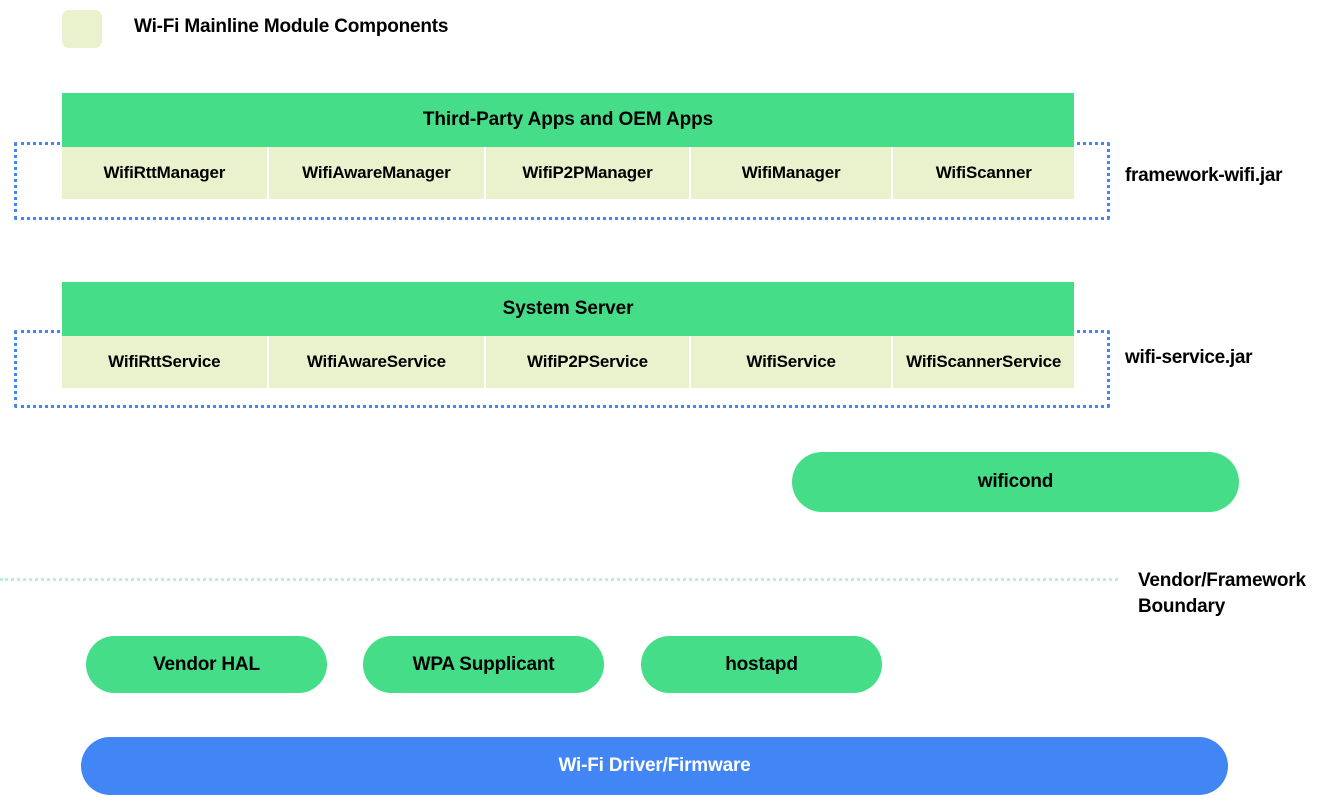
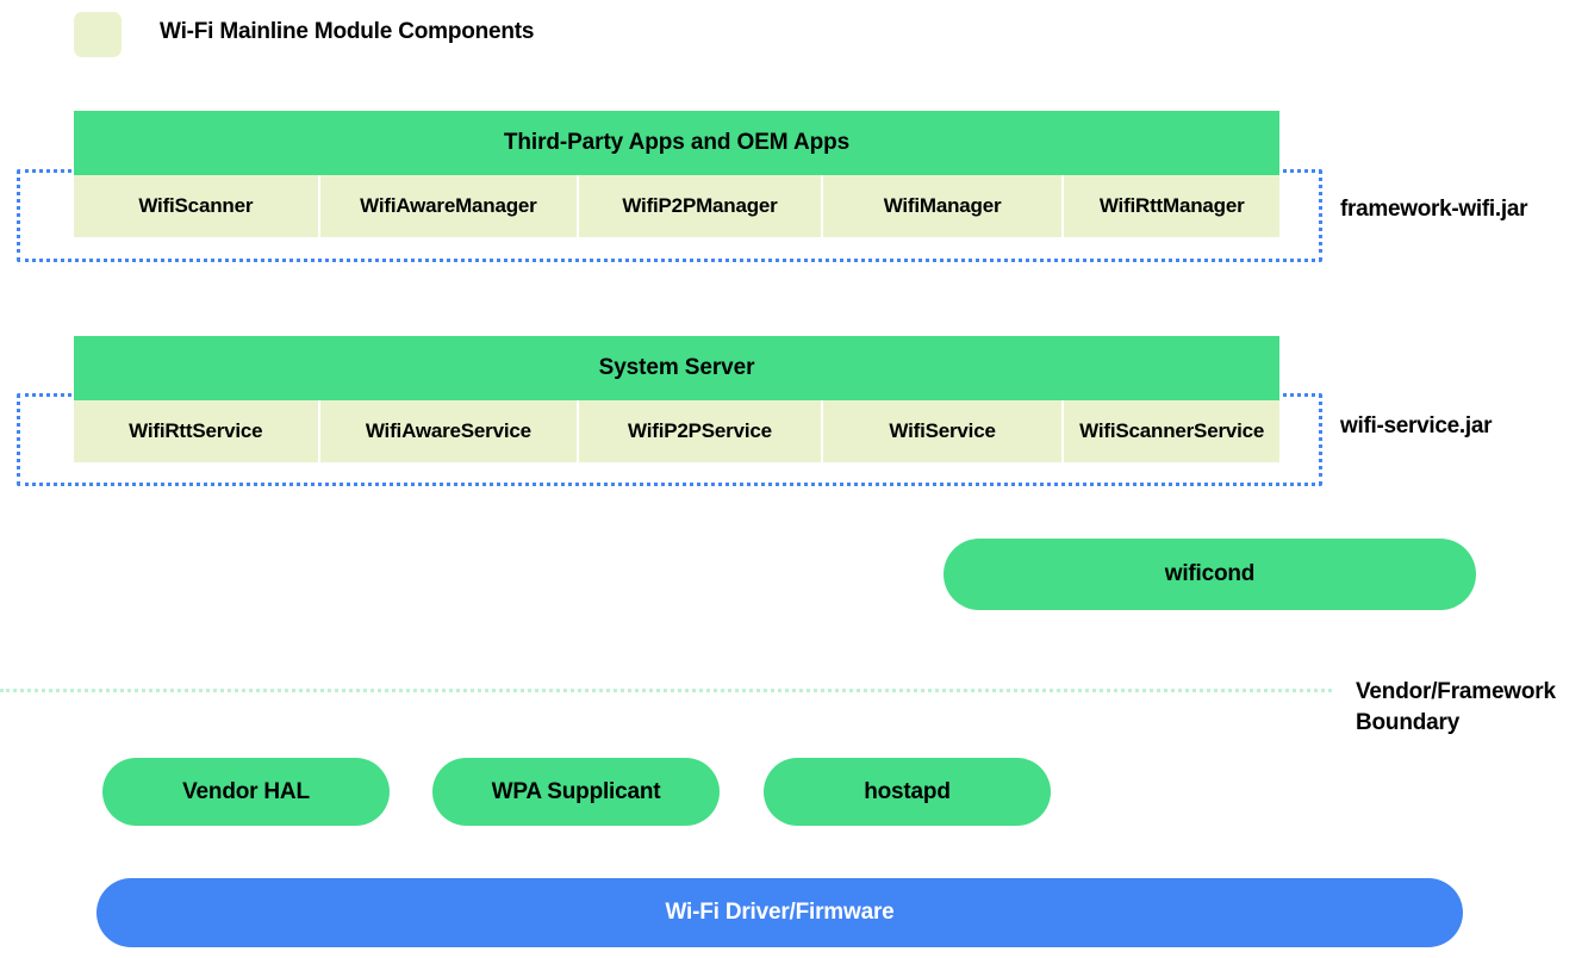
  Wi-Fi Mainline Module Components
  Third-Party Apps and OEM Apps
- WifiRttManager
+ WifiScanner
  WifiAwareManager
  WifiP2PManager
  WifiManager
- WifiScanner
+ WifiRttManager
  framework-wifi.jar
  System Server
  WifiRttService
  WifiAwareService
  WifiP2PService
  WifiService
  WifiScannerService
  wifi-service.jar
  wificond
  Vendor/Framework
  Boundary
  Vendor HAL
  WPA Supplicant
  hostapd
  Wi-Fi Driver/Firmware
